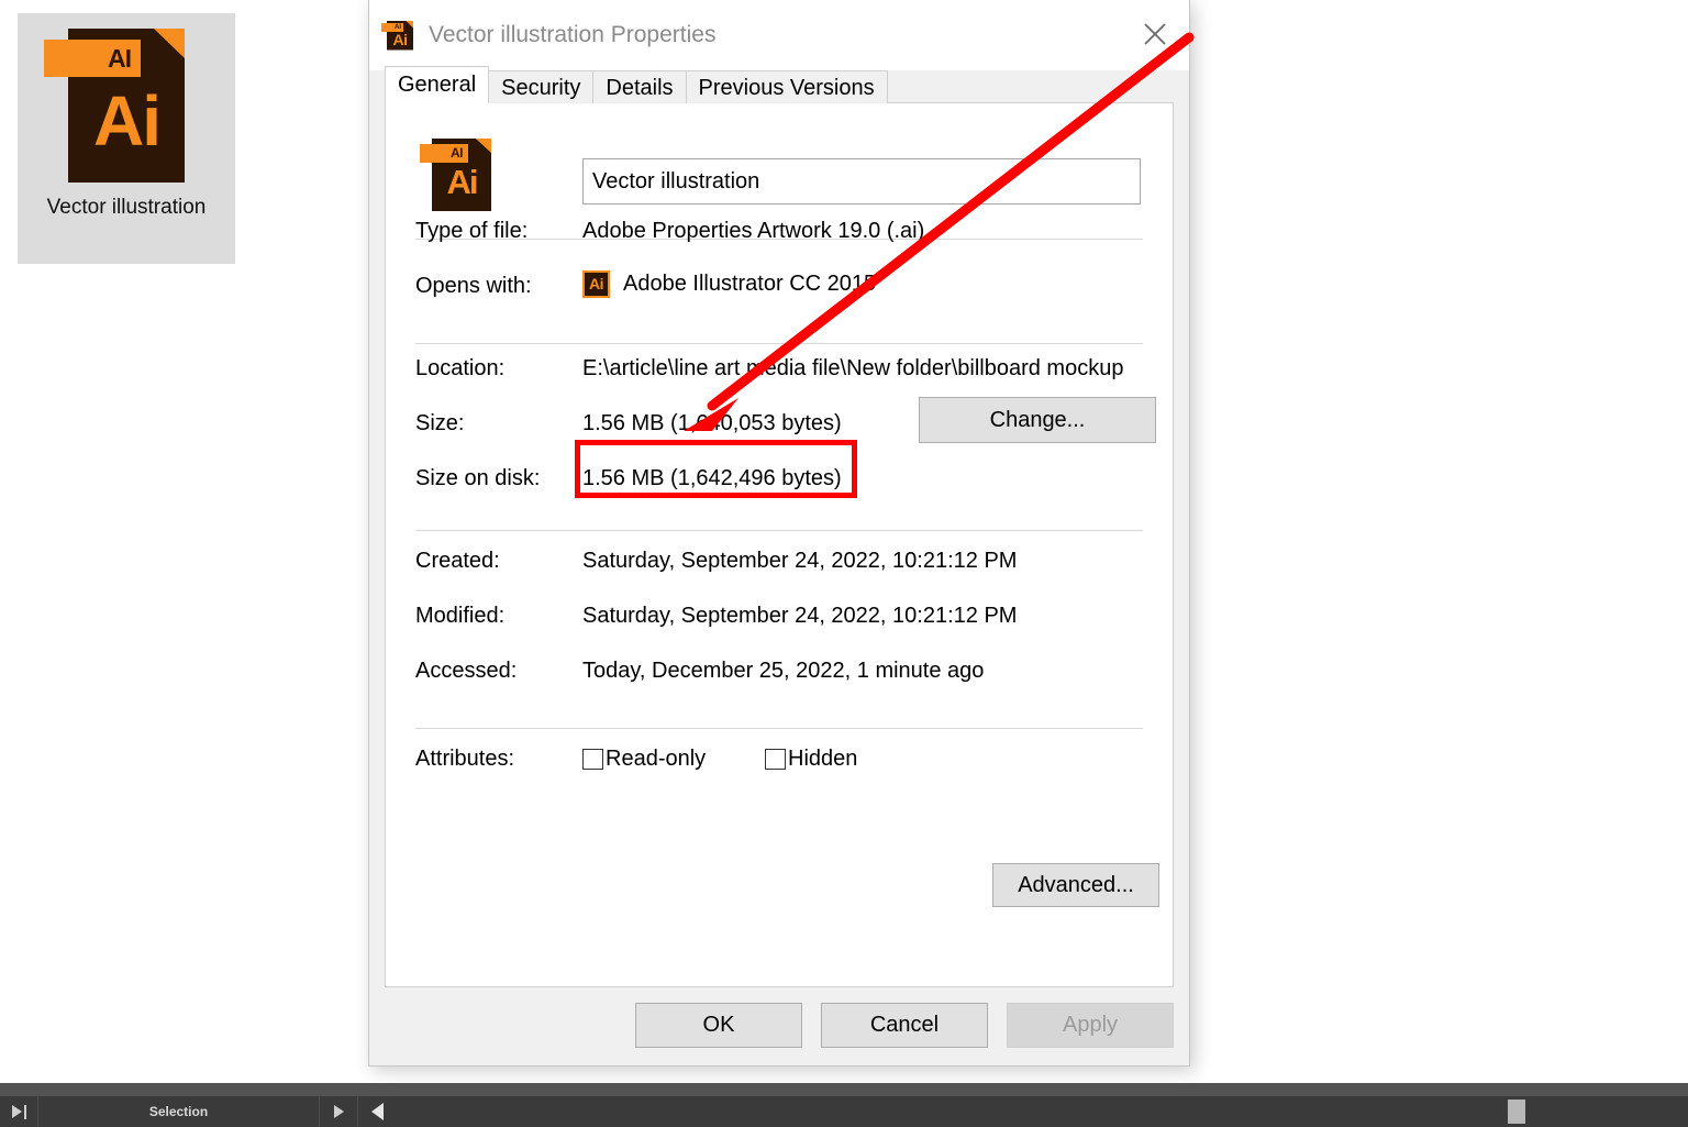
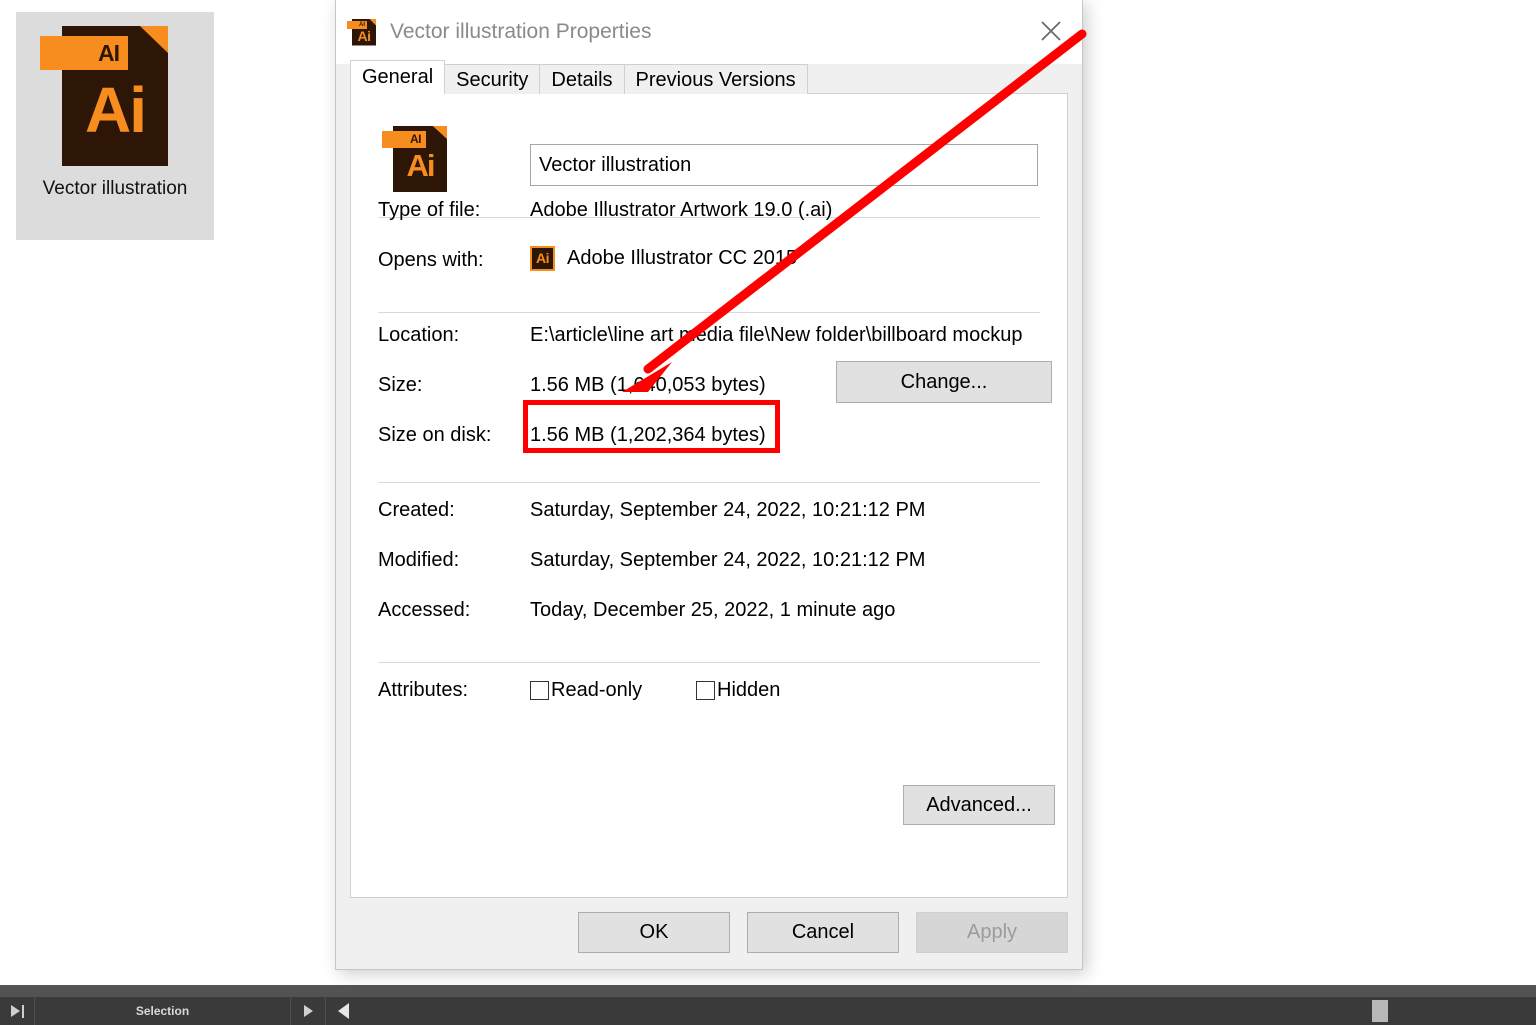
  AI
  Ai
  Vector illustration
  Ai
  Vector illustration Properties
  General
  Security
  Details
  Previous Versions
  AI
  Ai
  Vector illustration
  Type of file:
- Adobe Properties Artwork 19.0 (.ai)
+ Adobe Illustrator Artwork 19.0 (.ai)
  Opens with:
  Ai
  Adobe Illustrator CC 201
  Change...
  Location:
  E:\article\line artedia file\New folder\billboard mockup
  Size:
  1.56 MB (1,0,053 bytes)
  Size on disk:
- 1.56 MB (1,642,496 bytes)
+ 1.56 MB (1,202,364 bytes)
  Created:
  Saturday, September 24, 2022, 10:21:12 PM
  Modified:
  Saturday, September 24, 2022, 10:21:12 PM
  Accessed:
  Today, December 25, 2022, 1 minute ago
  Attributes:
  Read-only
  Hidden
  Advanced...
  OK
  Cancel
  Apply
  Selection
